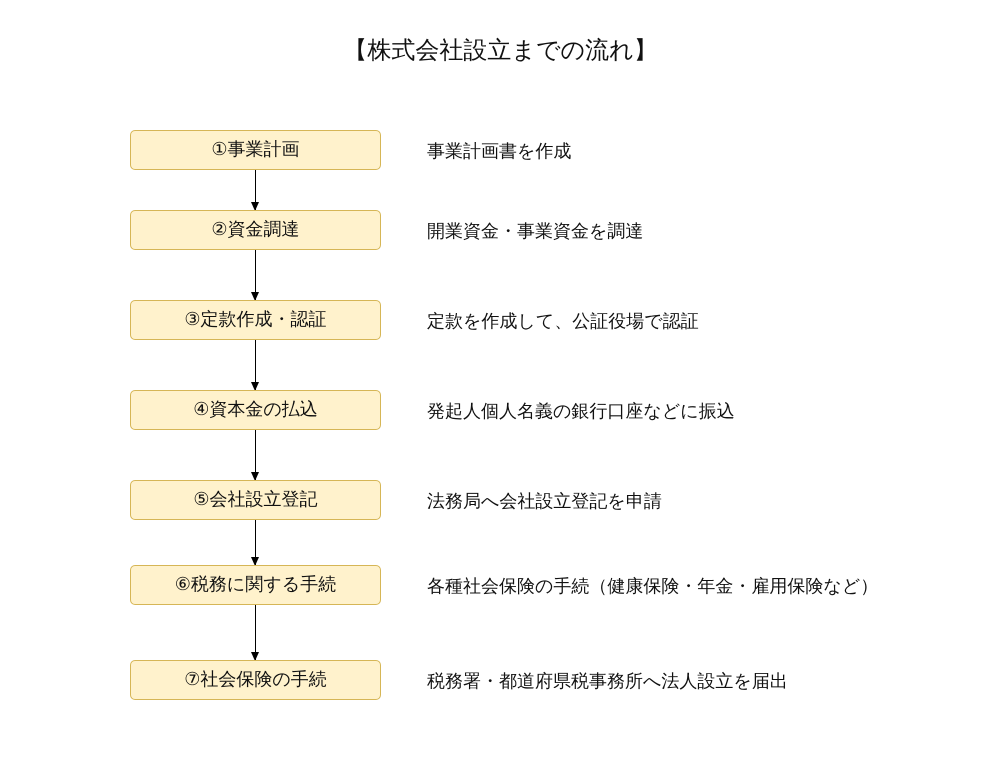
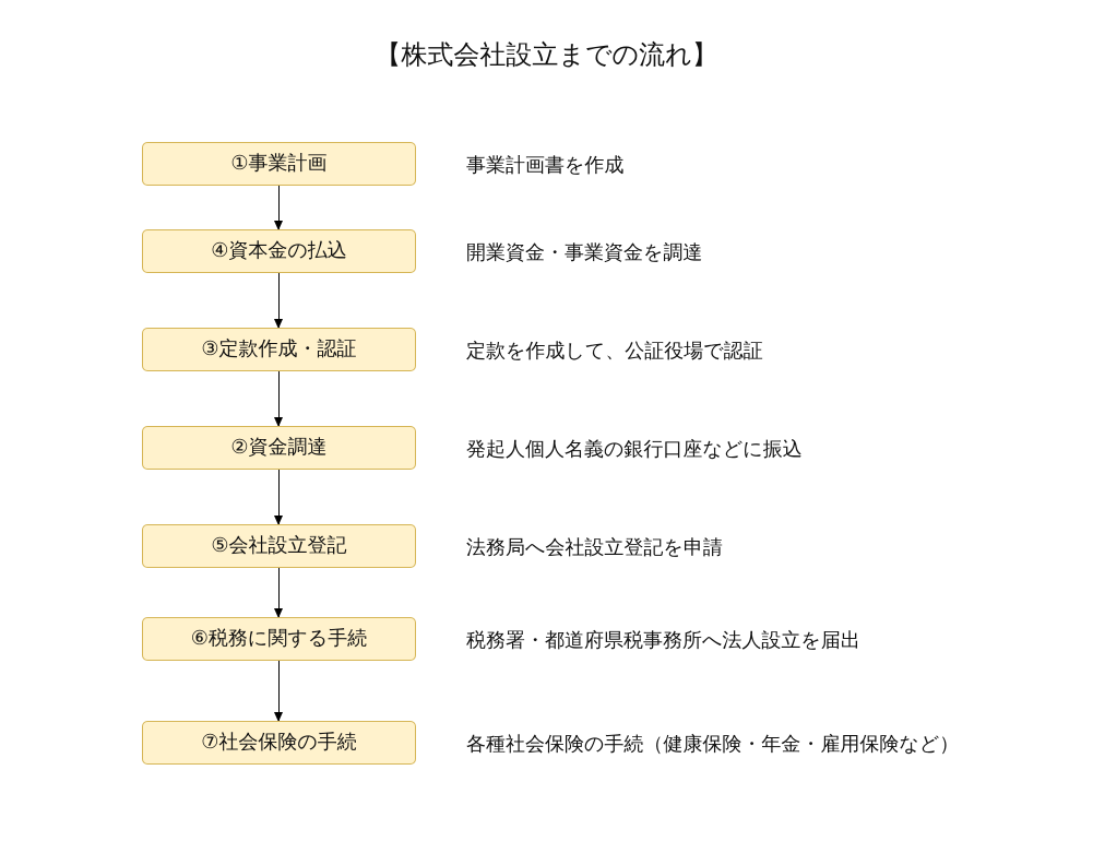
  【株式会社設立までの流れ】
  ①事業計画
  事業計画書を作成
- ②資金調達
+ ④資本金の払込
  開業資金・事業資金を調達
  ③定款作成・認証
  定款を作成して、公証役場で認証
- ④資本金の払込
+ ②資金調達
  発起人個人名義の銀行口座などに振込
  ⑤会社設立登記
  法務局へ会社設立登記を申請
  ⑥税務に関する手続
- 各種社会保険の手続（健康保険・年金・雇用保険など）
+ 税務署・都道府県税事務所へ法人設立を届出
  ⑦社会保険の手続
- 税務署・都道府県税事務所へ法人設立を届出
+ 各種社会保険の手続（健康保険・年金・雇用保険など）
